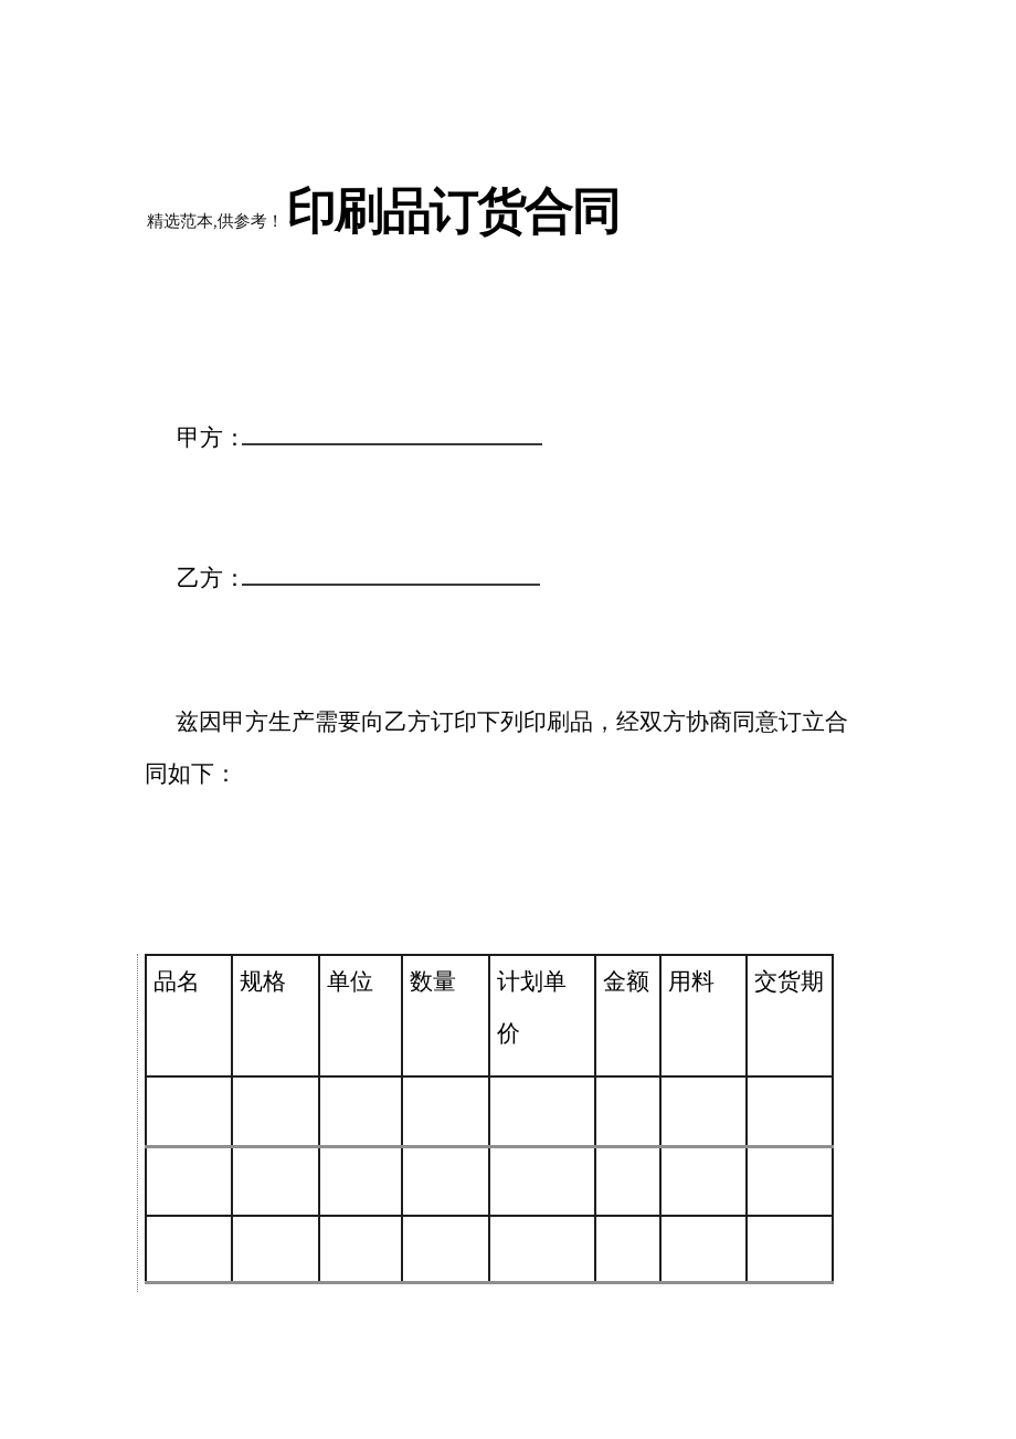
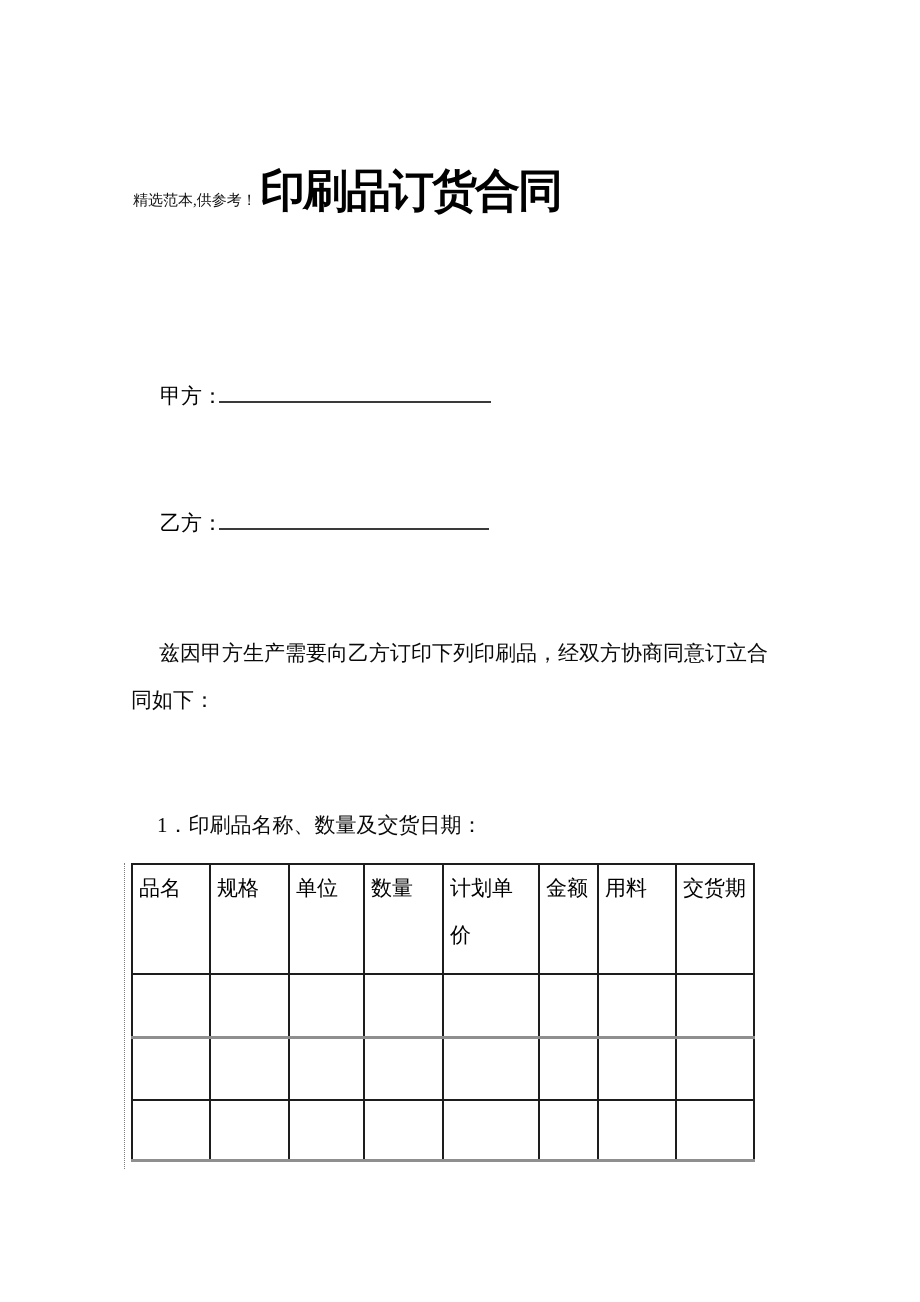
  精选范本,供参考！
  印刷品订货合同
  甲方：
  乙方：
  兹因甲方生产需要向乙方订印下列印刷品，经双方协商同意订立合同如下：
+ 1．印刷品名称、数量及交货日期：
  品名	规格	单位	数量	计划单价	金额	用料	交货期
